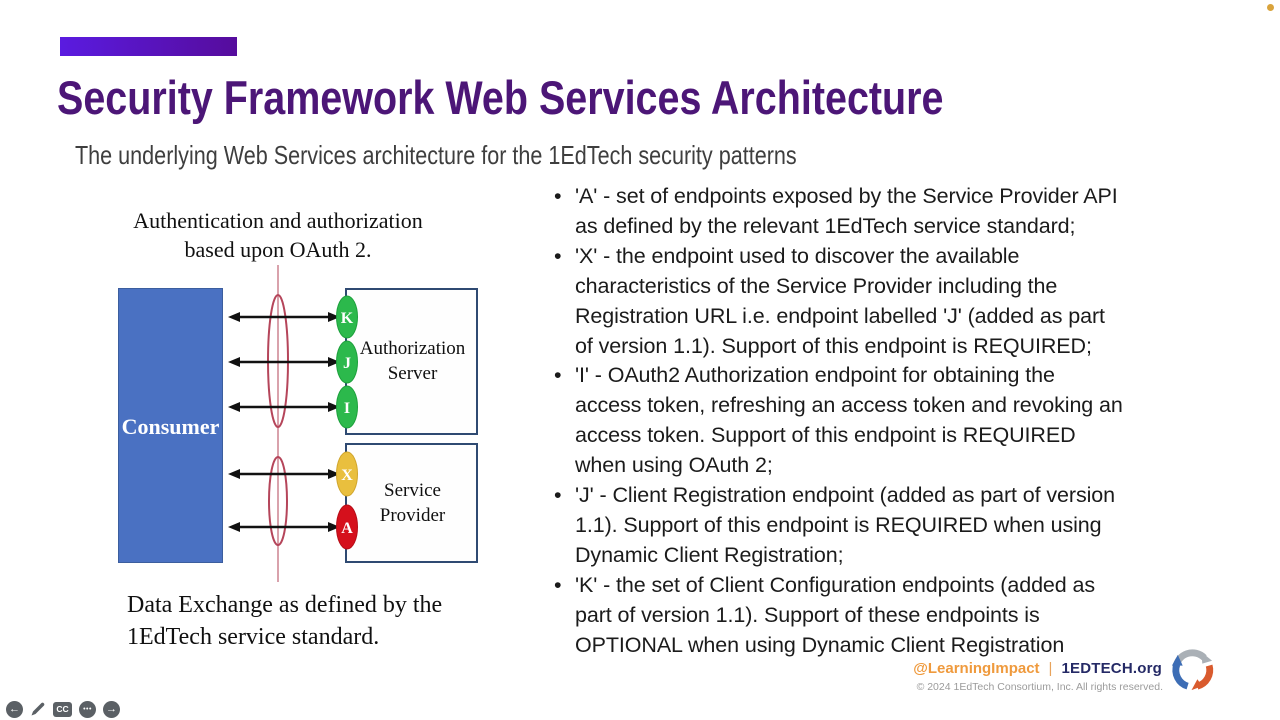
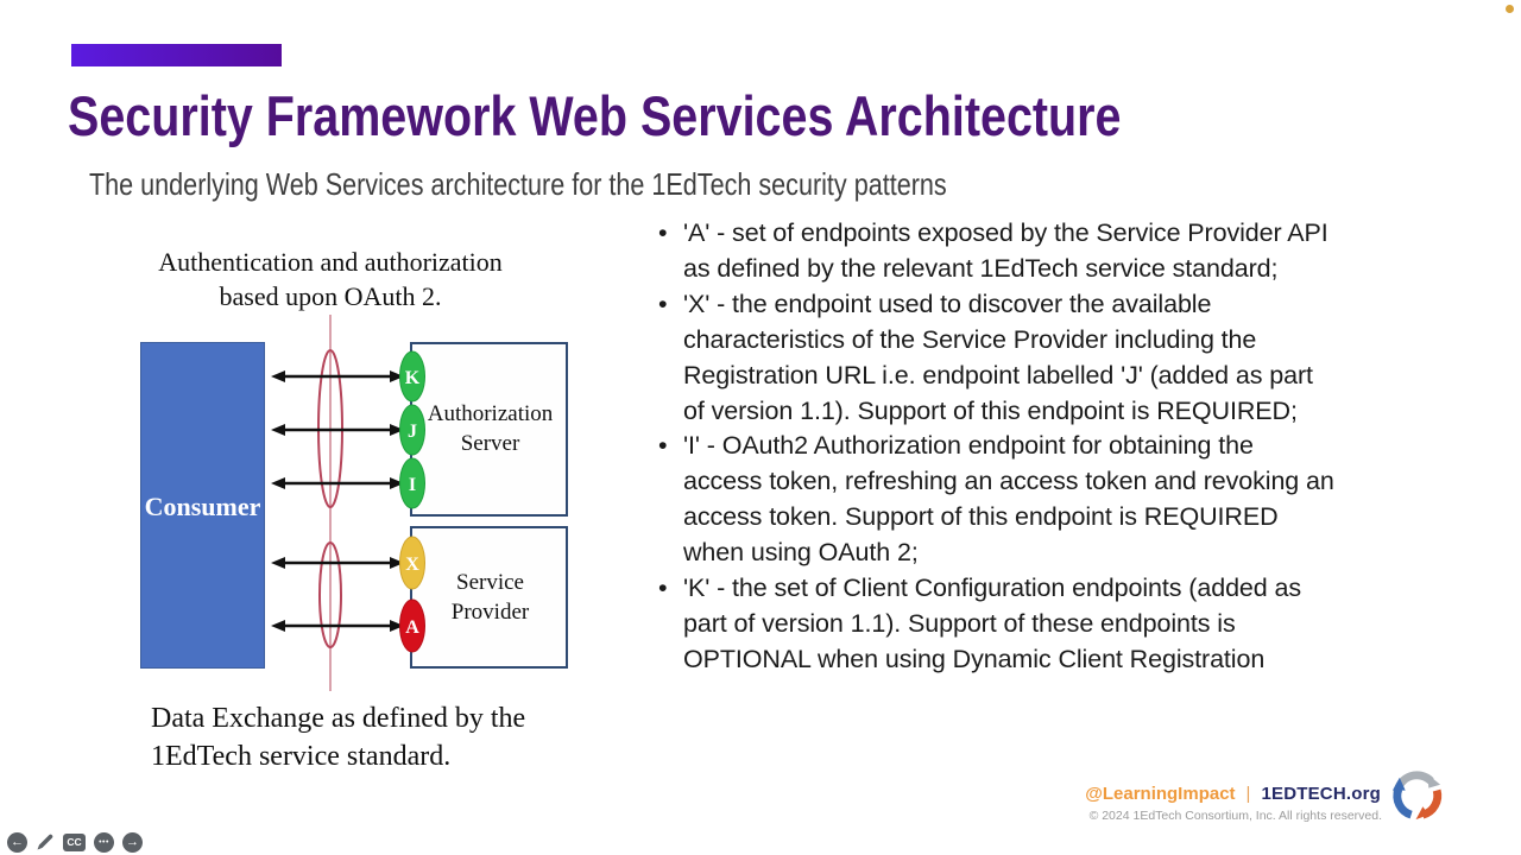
  Security Framework Web Services Architecture
  The underlying Web Services architecture for the 1EdTech security patterns
  Authentication and authorization
  based upon OAuth 2.
  Consumer
  Authorization
  Server
  Service
  Provider
  Data Exchange as defined by the
  1EdTech service standard.
  K
  J
  I
  X
  A
  'A' - set of endpoints exposed by the Service Provider API
  as defined by the relevant 1EdTech service standard;
  'X' - the endpoint used to discover the available
  characteristics of the Service Provider including the
  Registration URL i.e. endpoint labelled 'J' (added as part
  of version 1.1). Support of this endpoint is REQUIRED;
  'I' - OAuth2 Authorization endpoint for obtaining the
  access token, refreshing an access token and revoking an
  access token. Support of this endpoint is REQUIRED
  when using OAuth 2;
- 'J' - Client Registration endpoint (added as part of version
- 1.1). Support of this endpoint is REQUIRED when using
- Dynamic Client Registration;
  'K' - the set of Client Configuration endpoints (added as
  part of version 1.1). Support of these endpoints is
  OPTIONAL when using Dynamic Client Registration
  @LearningImpact
  |
  1EDTECH.org
  © 2024 1EdTech Consortium, Inc. All rights reserved.
  ←
  CC
  →
